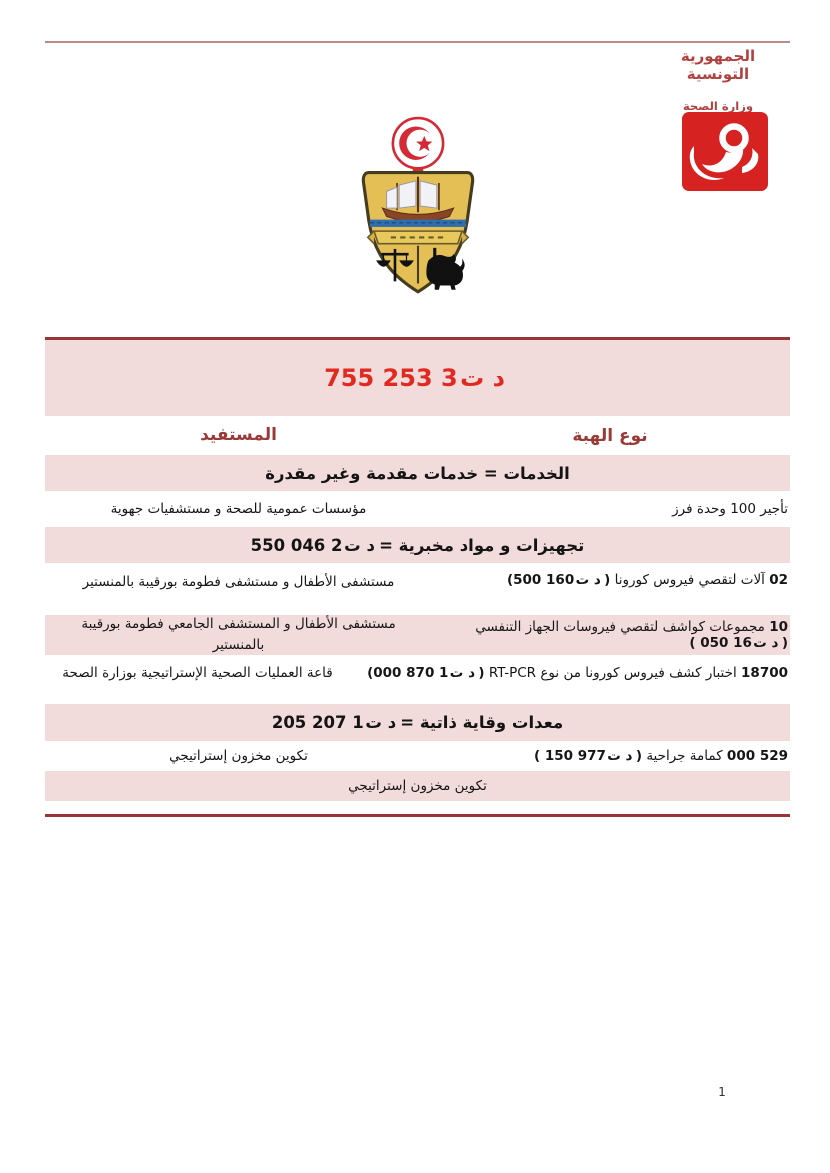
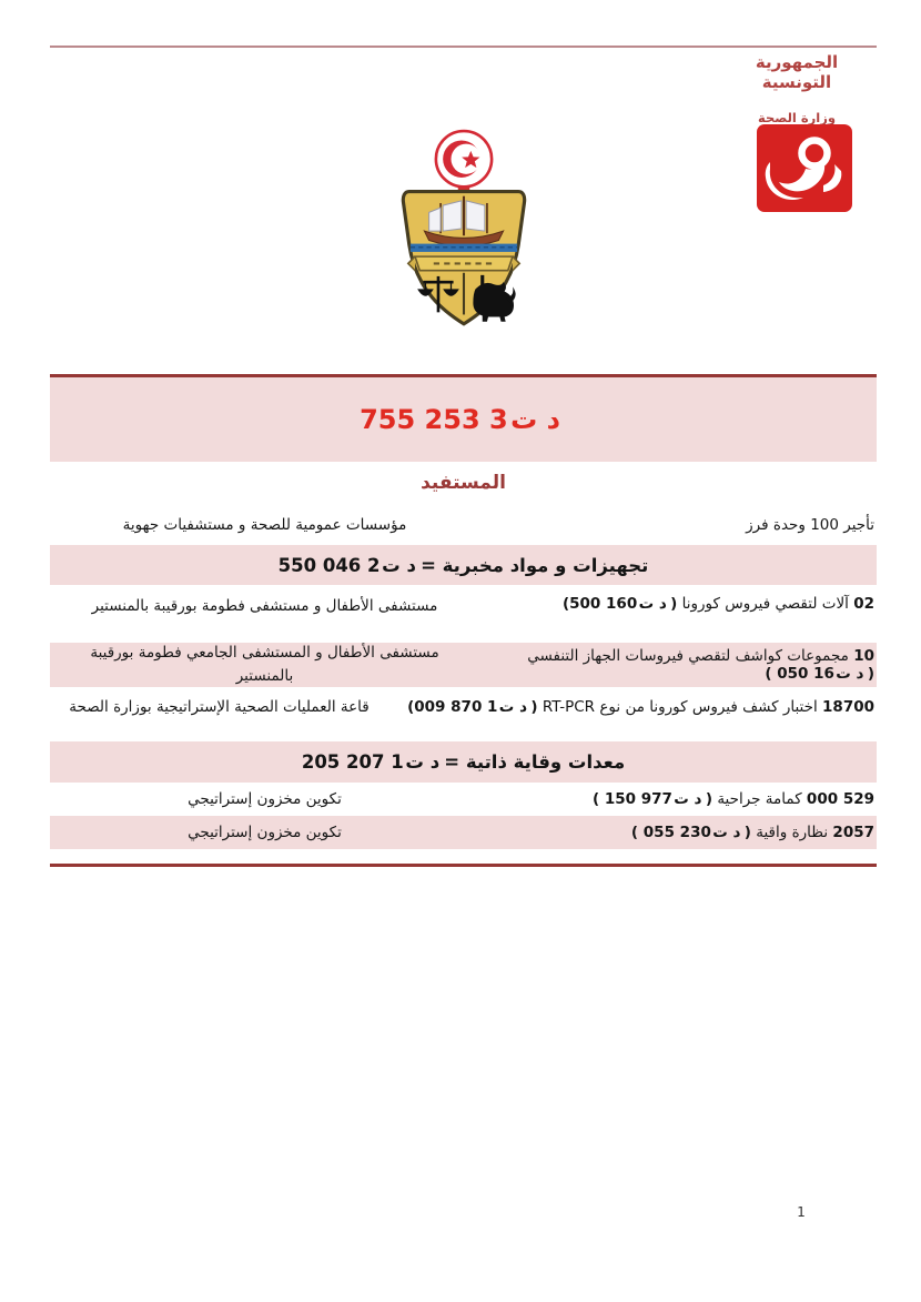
  الجمهورية التونسية
  وزارة الصحة
  د ت3 253 755
- نوع الهبة
  المستفيد
- الخدمات = خدمات مقدمة وغير مقدرة
  تأجير 100 وحدة فرز
  مؤسسات عمومية للصحة و مستشفيات جهوية
  تجهيزات و مواد مخبرية =
  د ت2 046 550
  02 آلات لتقصي فيروس كورونا ( د ت160 500 )
  مستشفى الأطفال و مستشفى فطومة بورقيبة بالمنستير
  10 مجموعات كواشف لتقصي فيروسات الجهاز التنفسي ( د ت16 050 )
  مستشفى الأطفال و المستشفى الجامعي فطومة بورقيبة بالمنستير
- 18700 اختبار كشف فيروس كورونا من نوع RT-PCR ( د ت1 870 000 )
+ 18700 اختبار كشف فيروس كورونا من نوع RT-PCR ( د ت1 870 009 )
  قاعة العمليات الصحية الإستراتيجية بوزارة الصحة
  معدات وقاية ذاتية =
  د ت1 207 205
  529 000 كمامة جراحية ( د ت977 150 )
  تكوين مخزون إستراتيجي
+ 2057 نظارة واقية ( د ت230 055 )
  تكوين مخزون إستراتيجي
  1
